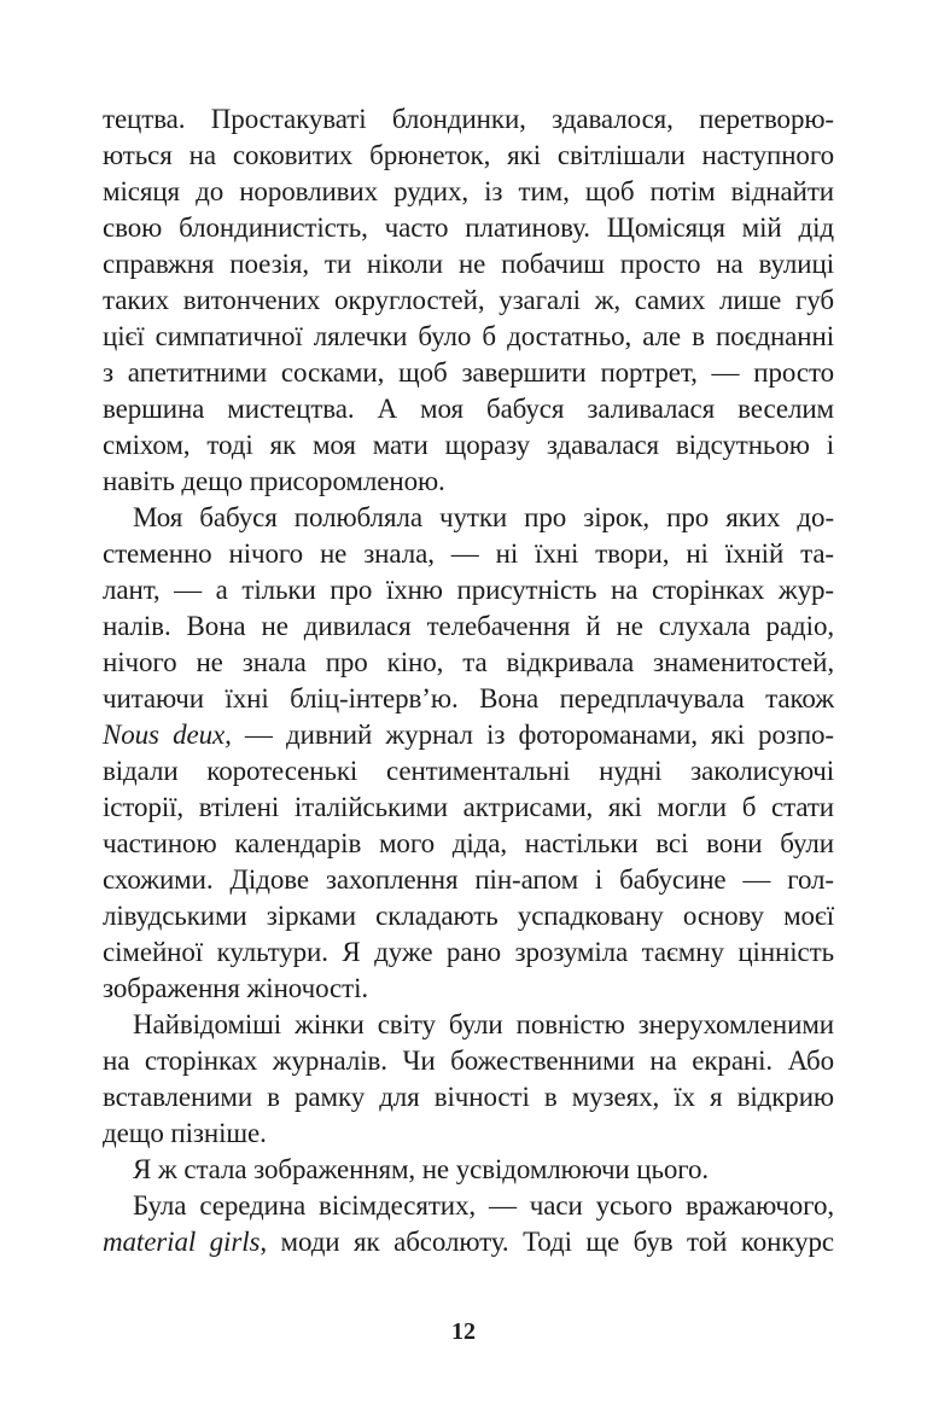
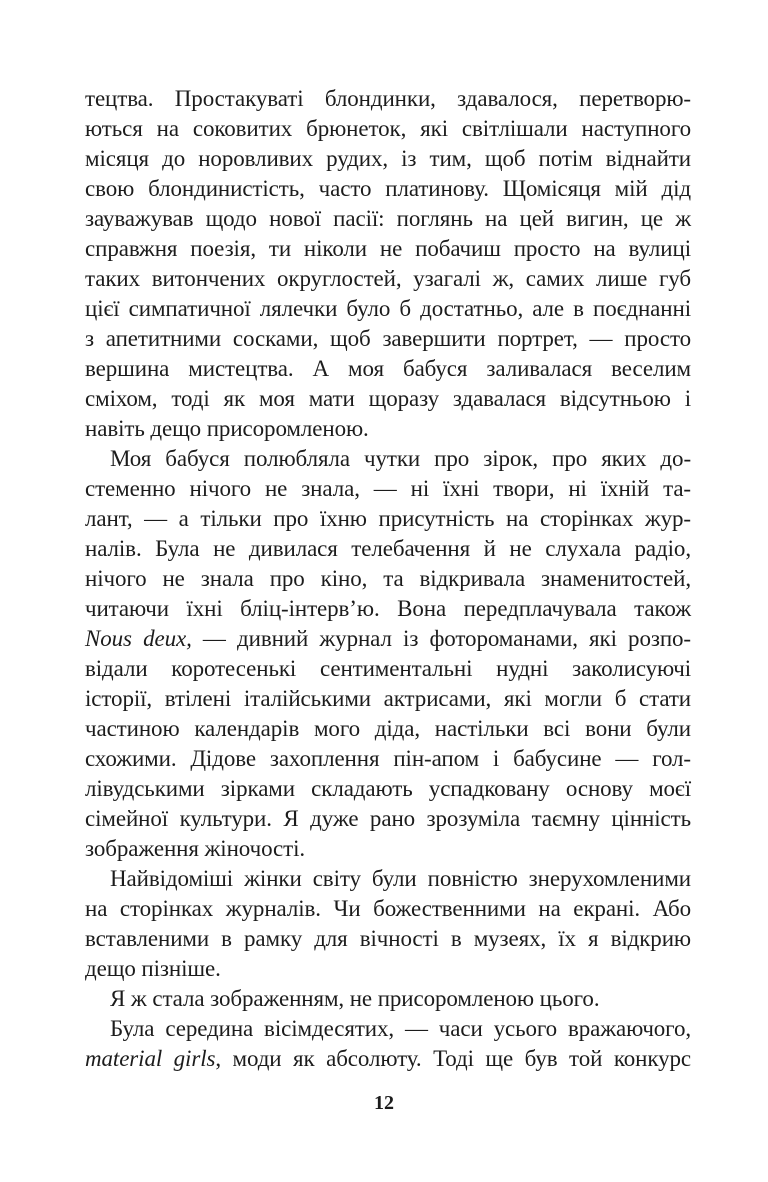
  тецтва. Простакуваті блондинки, здавалося, перетворю-
  ються на соковитих брюнеток, які світлішали наступного
  місяця до норовливих рудих, із тим, щоб потім віднайти
  свою блондинистість, часто платинову. Щомісяця мій дід
+ зауважував щодо нової пасії: поглянь на цей вигин, це ж
  справжня поезія, ти ніколи не побачиш просто на вулиці
  таких витончених округлостей, узагалі ж, самих лише губ
  цієї симпатичної лялечки було б достатньо, але в поєднанні
  з апетитними сосками, щоб завершити портрет, — просто
  вершина мистецтва. А моя бабуся заливалася веселим
  сміхом, тоді як моя мати щоразу здавалася відсутньою і
  навіть дещо присоромленою.
  Моя бабуся полюбляла чутки про зірок, про яких до-
  стеменно нічого не знала, — ні їхні твори, ні їхній та-
  лант, — а тільки про їхню присутність на сторінках жур-
- налів. Вона не дивилася телебачення й не слухала радіо,
+ налів. Була не дивилася телебачення й не слухала радіо,
  нічого не знала про кіно, та відкривала знаменитостей,
  читаючи їхні бліц-інтерв’ю. Вона передплачувала також
  Nous deux, — дивний журнал із фотороманами, які розпо-
  відали коротесенькі сентиментальні нудні заколисуючі
  історії, втілені італійськими актрисами, які могли б стати
  частиною календарів мого діда, настільки всі вони були
  схожими. Дідове захоплення пін-апом і бабусине — гол-
  лівудськими зірками складають успадковану основу моєї
  сімейної культури. Я дуже рано зрозуміла таємну цінність
  зображення жіночості.
  Найвідоміші жінки світу були повністю знерухомленими
  на сторінках журналів. Чи божественними на екрані. Або
  вставленими в рамку для вічності в музеях, їх я відкрию
  дещо пізніше.
- Я ж стала зображенням, не усвідомлюючи цього.
+ Я ж стала зображенням, не присоромленою цього.
  Була середина вісімдесятих, — часи усього вражаючого,
  material girls, моди як абсолюту. Тоді ще був той конкурс
  12
